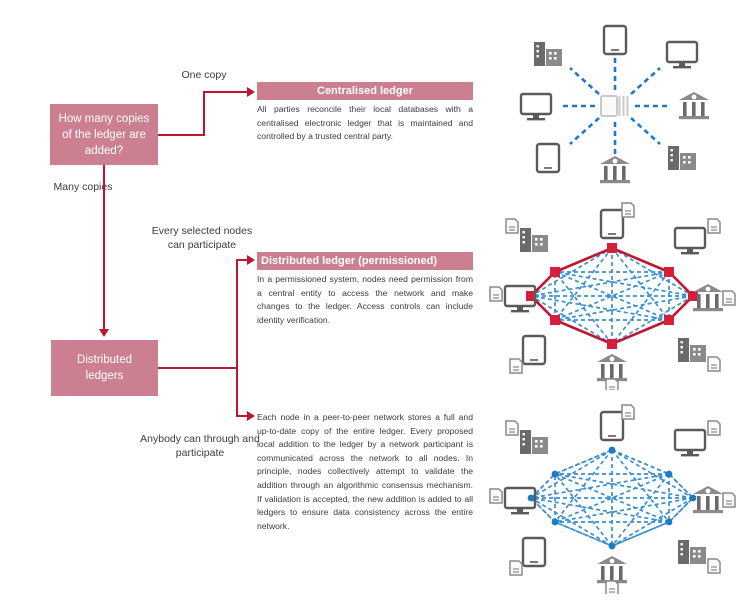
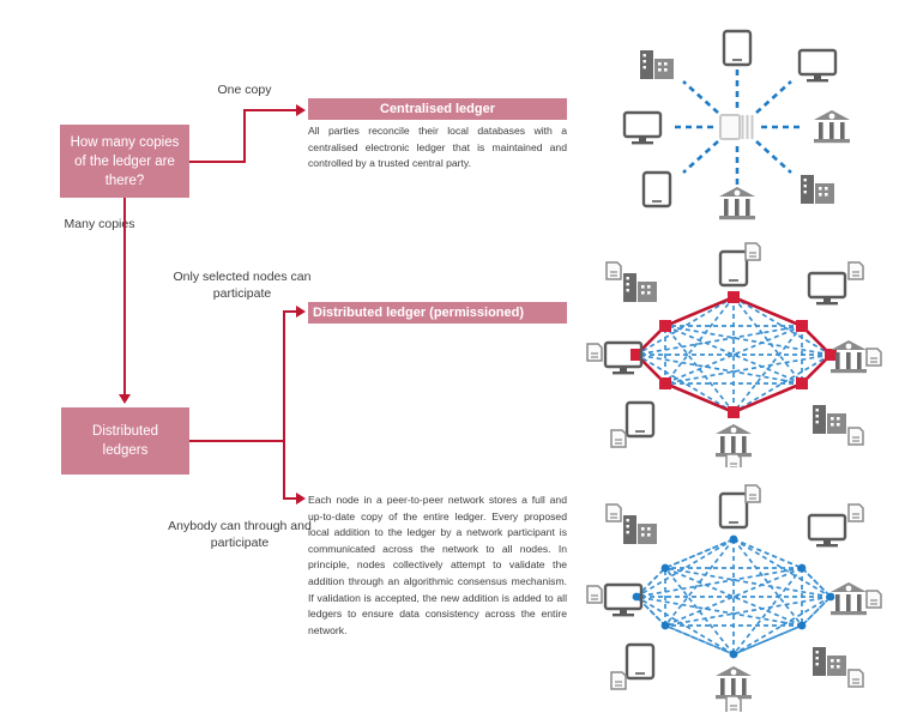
- How many copies of the ledger are added?
+ How many copies of the ledger are there?
  Distributed ledgers
  One copy
  Many copis
- Every selected nodes can participate
+ Only selected nodes can participate
  Anybody can through and participate
  Centralised ledger
  All parties reconcile their local databases with a centralised electronic ledger that is maintained and controlled by a trusted central party.
  Distributed ledger (permissioned)
- In a permissioned system, nodes need permission from a central entity to access the network and make changes to the ledger. Access controls can include identity verification.
  Each node in a peer-to-peer network stores a full and up-to-date copy of the entire ledger. Every proposed local addition to the ledger by a network participant is communicated across the network to all nodes. In principle, nodes collectively attempt to validate the addition through an algorithmic consensus mechanism. If validation is accepted, the new addition is added to all ledgers to ensure data consistency across the entire network.
